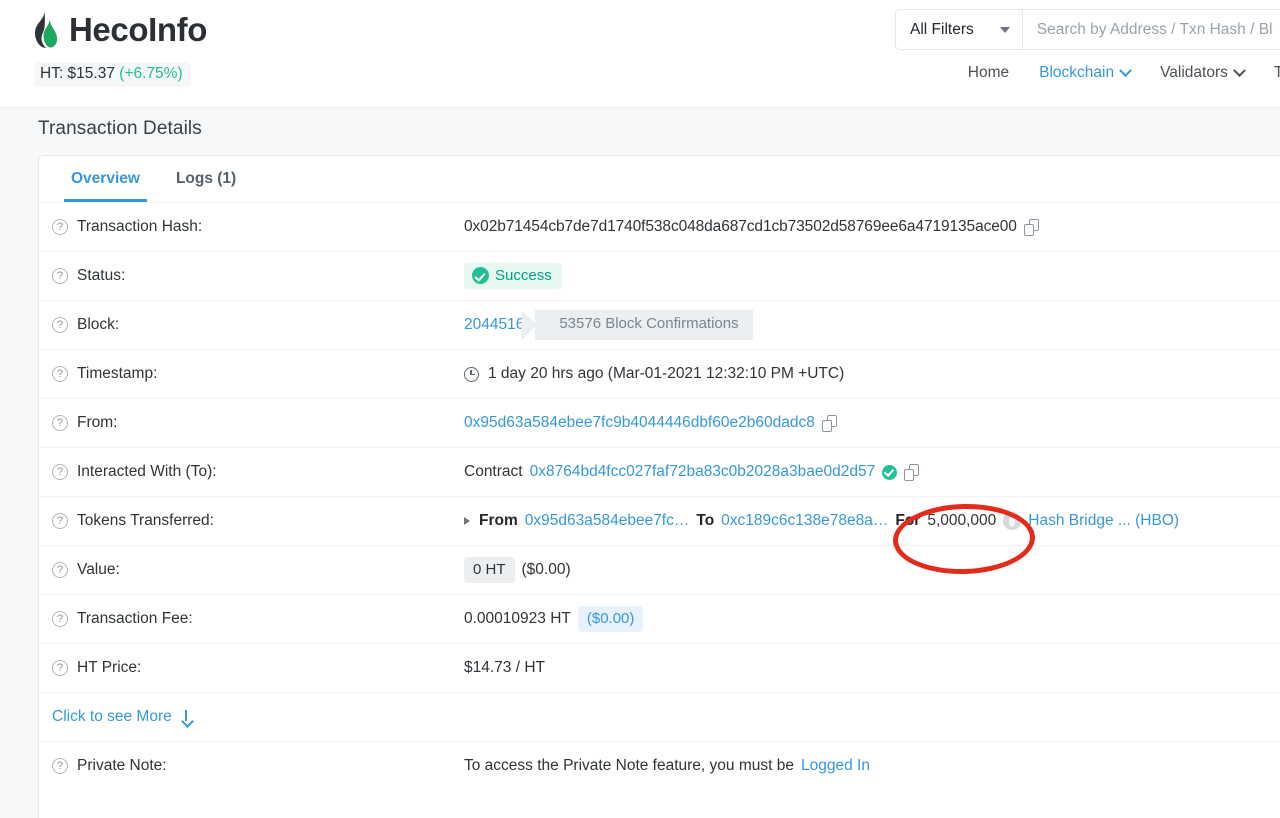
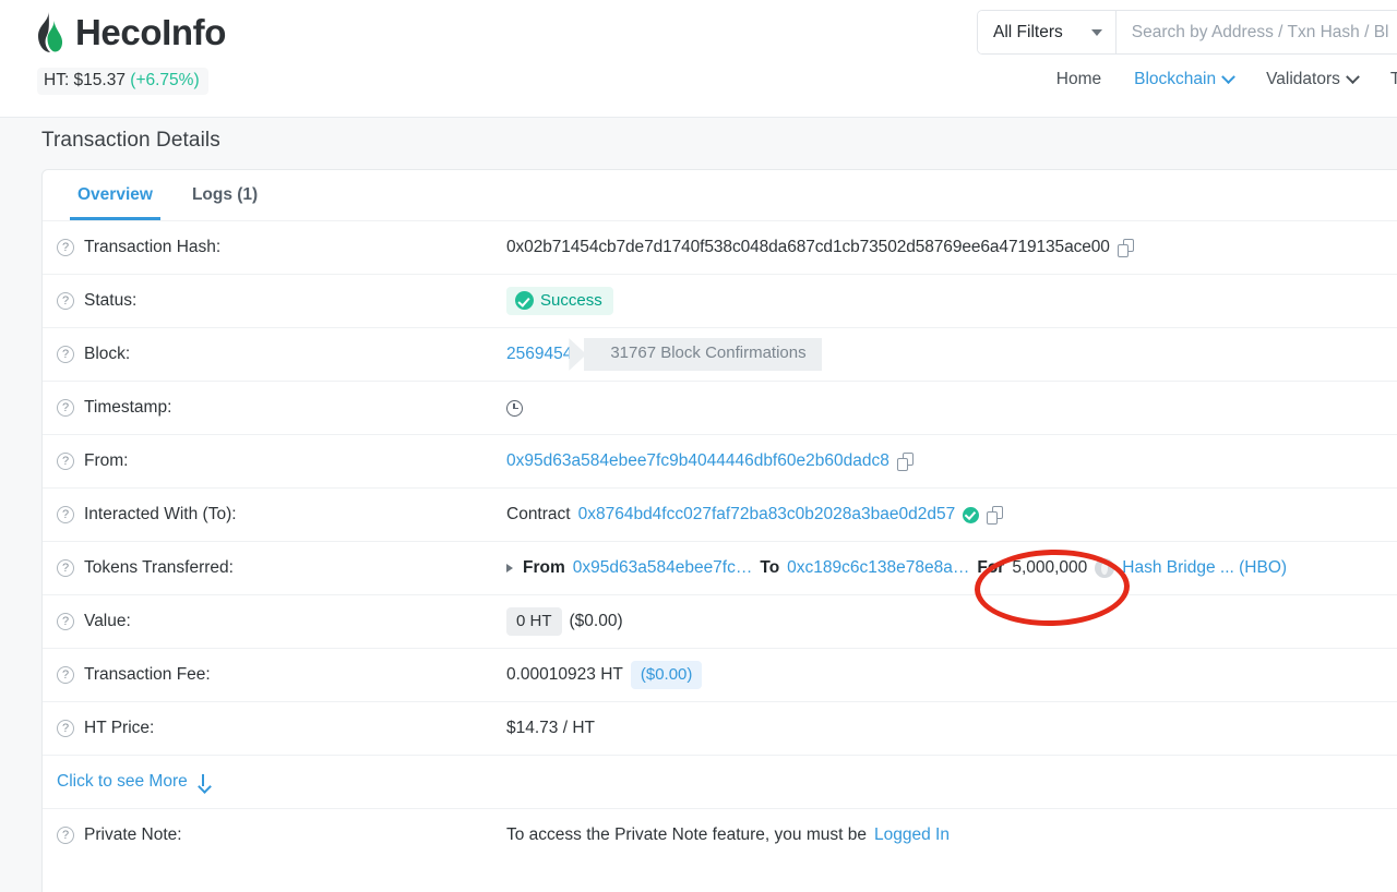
  HecoInfo
  HT: $15.37 (+6.75%)
  All Filters
  Search by Address / Txn Hash / Bl
  Home
  Blockchain
  Validators
  Transaction Details
  Overview
  Logs (1)
  ?
  Transaction Hash:
  0x02b71454cb7de7d1740f538c048da687cd1cb73502d58769ee6a4719135ace00
  ?
  Status:
  Success
  ?
  Block:
- 2044516
+ 2569454
- 53576 Block Confirmations
+ 31767 Block Confirmations
  ?
  Timestamp:
- 1 day 20 hrs ago (Mar-01-2021 12:32:10 PM +UTC)
  ?
  From:
  0x95d63a584ebee7fc9b4044446dbf60e2b60dadc8
  ?
  Interacted With (To):
  Contract
  0x8764bd4fcc027faf72ba83c0b2028a3bae0d2d57
  ?
  Tokens Transferred:
  From
  0x95d63a584ebee7fc…
  To
  0xc189c6c138e78e8a…
  For
  5,000,000
  Hash Bridge ... (HBO)
  ?
  Value:
  0 HT
  ($0.00)
  ?
  Transaction Fee:
  0.00010923 HT
  ($0.00)
  ?
  HT Price:
  $14.73 / HT
  Click to see More
  ?
  Private Note:
  To access the Private Note feature, you must be
  Logged In
